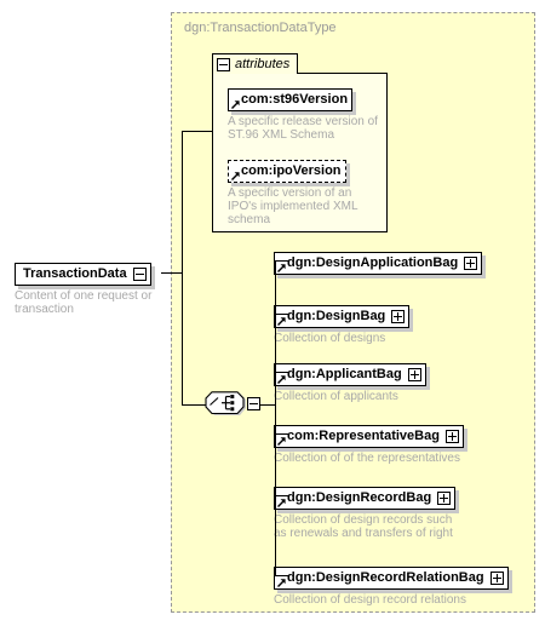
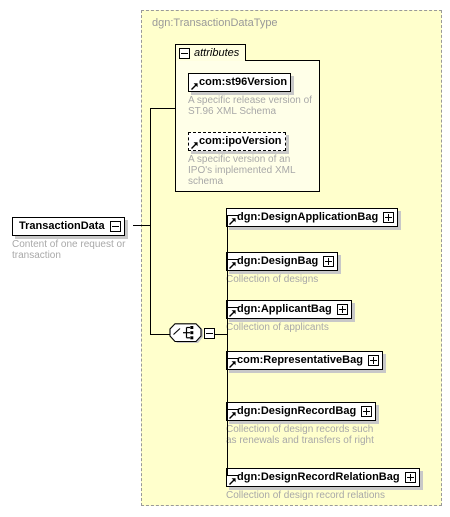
  dgn:TransactionDataType
  attributes
  com:st96Version
  A specific release version of
  ST.96 XML Schema
  com:ipoVersion
  A specific version of an
  IPO's implemented XML
  schema
  dgn:DesignApplicationBag
  dgn:DesignBag
  Collection of designs
  dgn:ApplicantBag
  Collection of applicants
  com:RepresentativeBag
- Collection of of the representatives
  dgn:DesignRecordBag
  Collection of design records such
  as renewals and transfers of right
  dgn:DesignRecordRelationBag
  Collection of design record relations
  TransactionData
  Content of one request or
  transaction
